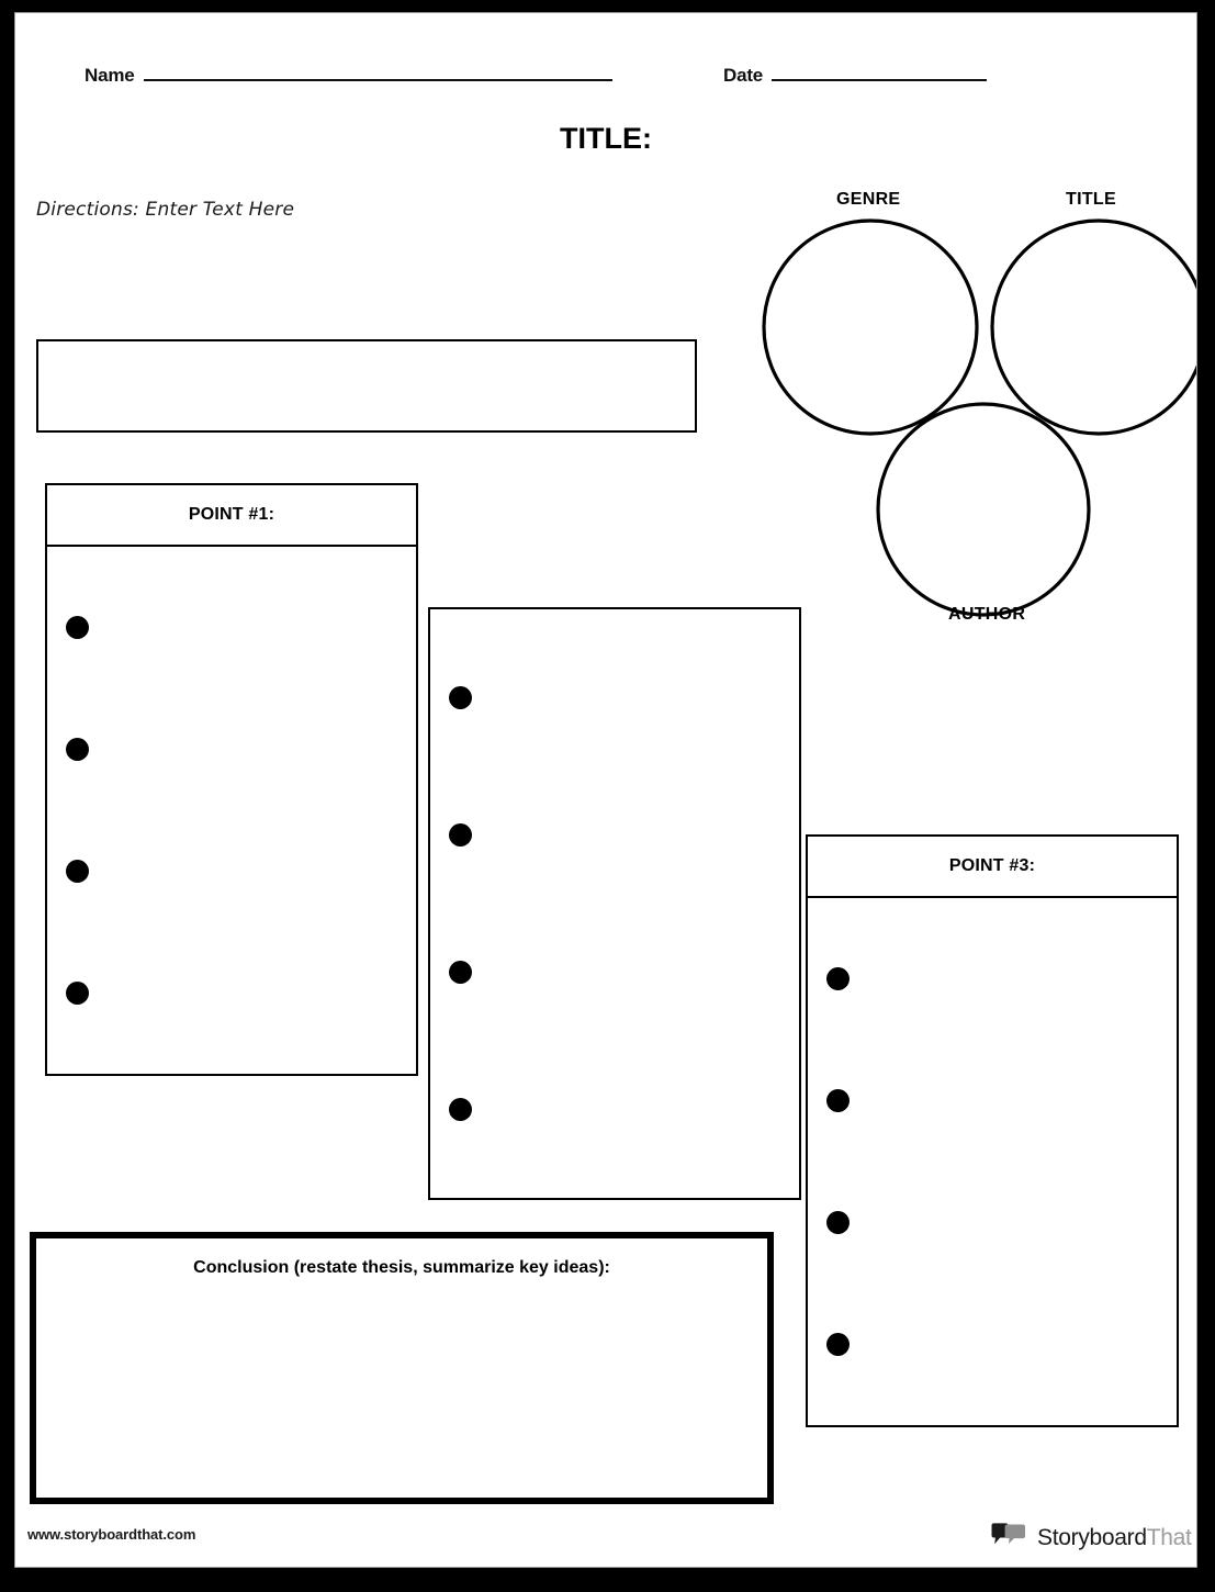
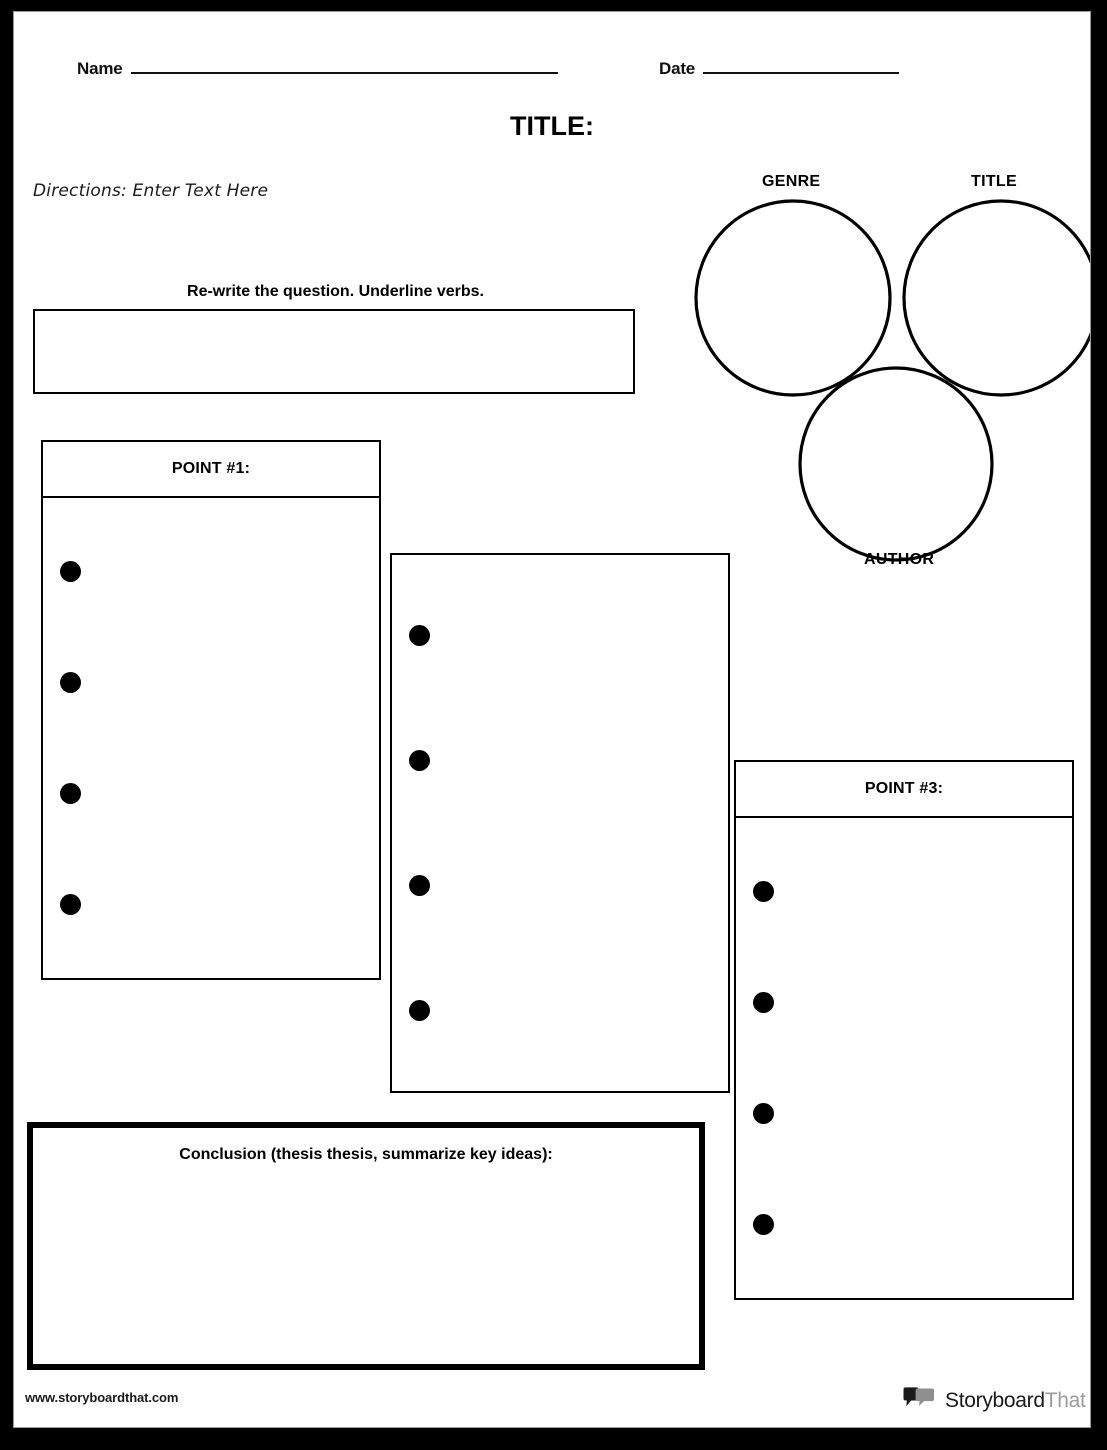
  Name
  Date
  TITLE:
  Directions: Enter Text Here
+ Re-write the question. Underline verbs.
  GENRE
  TITLE
  AUTHOR
  POINT #1:
  POINT #3:
- Conclusion (restate thesis, summarize key ideas):
+ Conclusion (thesis thesis, summarize key ideas):
  www.storyboardthat.com
  StoryboardThat
